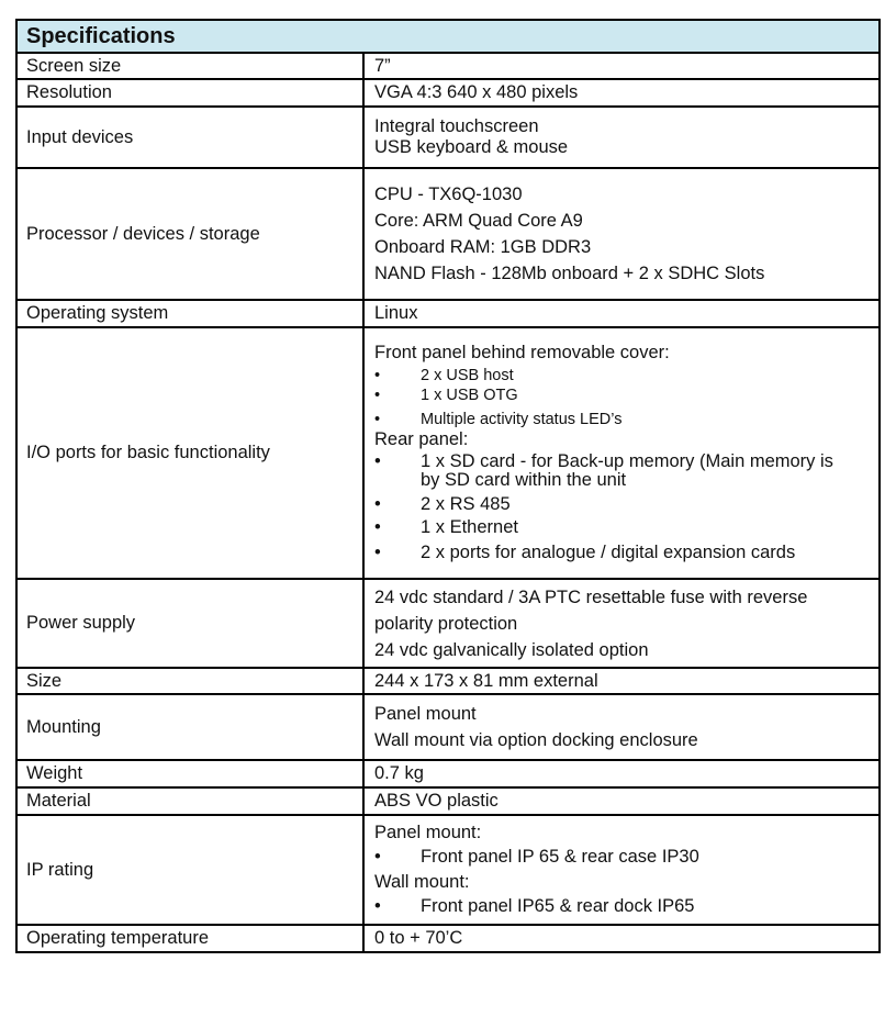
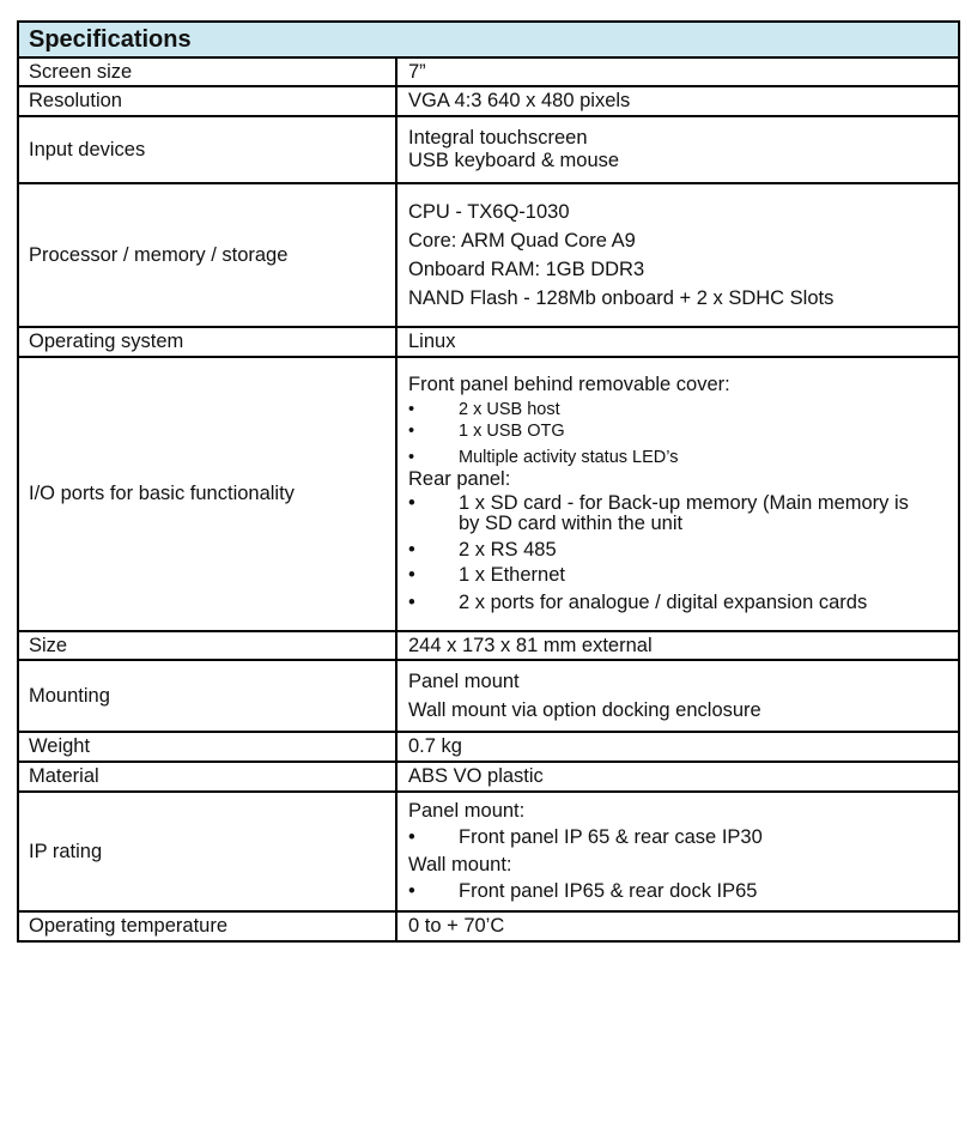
  Specifications
  Screen size	7”
  Resolution	VGA 4:3 640 x 480 pixels
  Input devices	Integral touchscreen USB keyboard & mouse
- Processor / devices / storage	CPU - TX6Q-1030 Core: ARM Quad Core A9 Onboard RAM: 1GB DDR3 NAND Flash - 128Mb onboard + 2 x SDHC Slots
+ Processor / memory / storage	CPU - TX6Q-1030 Core: ARM Quad Core A9 Onboard RAM: 1GB DDR3 NAND Flash - 128Mb onboard + 2 x SDHC Slots
  Operating system	Linux
  I/O ports for basic functionality	Front panel behind removable cover: • 2 x USB host • 1 x USB OTG • Multiple activity status LED’s Rear panel: • 1 x SD card - for Back-up memory (Main memory is by SD card within the unit • 2 x RS 485 • 1 x Ethernet • 2 x ports for analogue / digital expansion cards
- Power supply	24 vdc standard / 3A PTC resettable fuse with reverse polarity protection 24 vdc galvanically isolated option
  Size	244 x 173 x 81 mm external
  Mounting	Panel mount Wall mount via option docking enclosure
  Weight	0.7 kg
  Material	ABS VO plastic
  IP rating	Panel mount: • Front panel IP 65 & rear case IP30 Wall mount: • Front panel IP65 & rear dock IP65
  Operating temperature	0 to + 70’C
